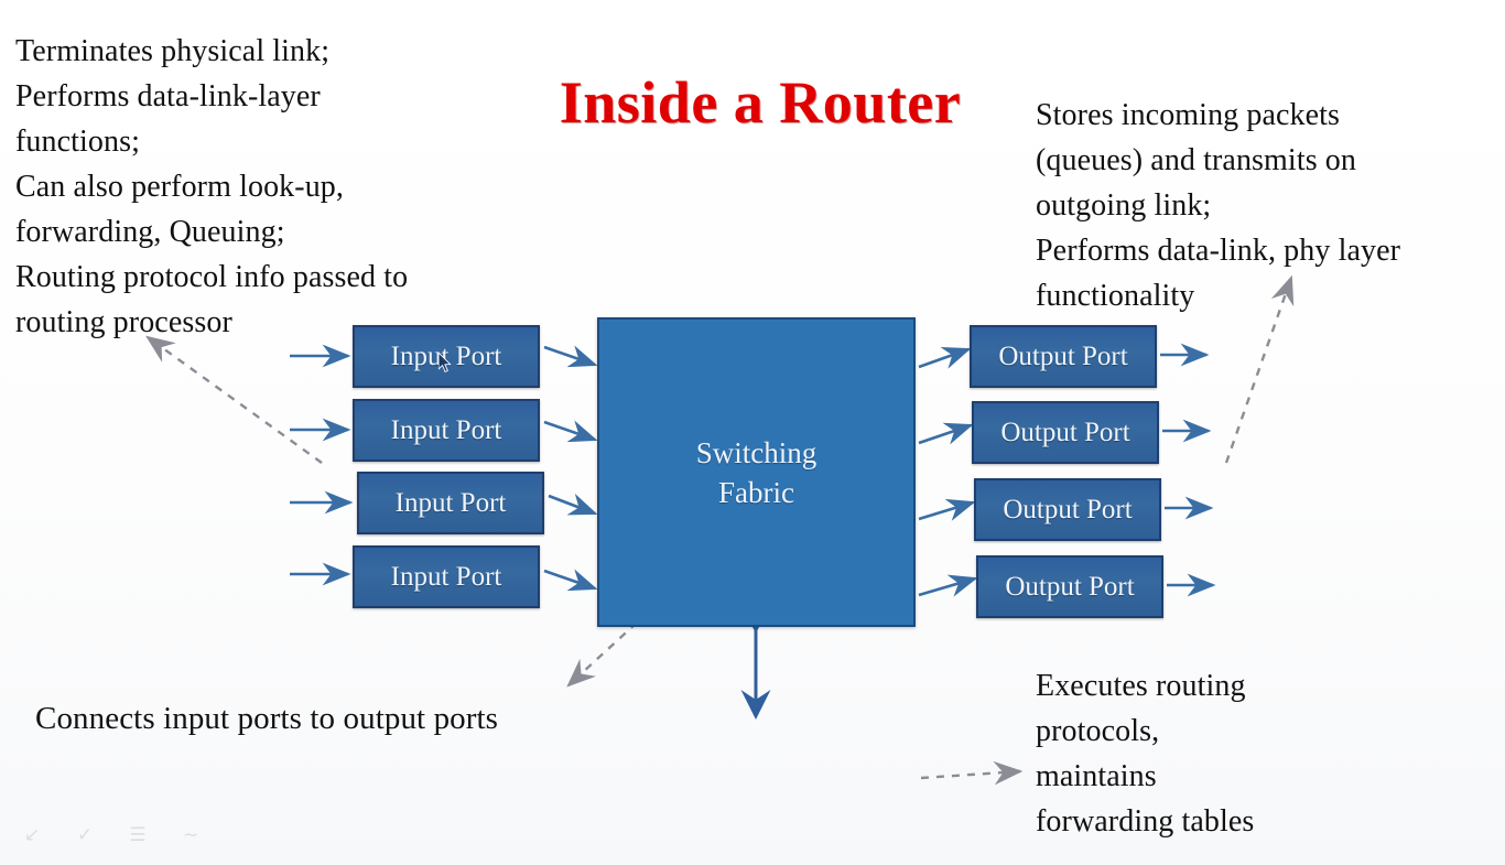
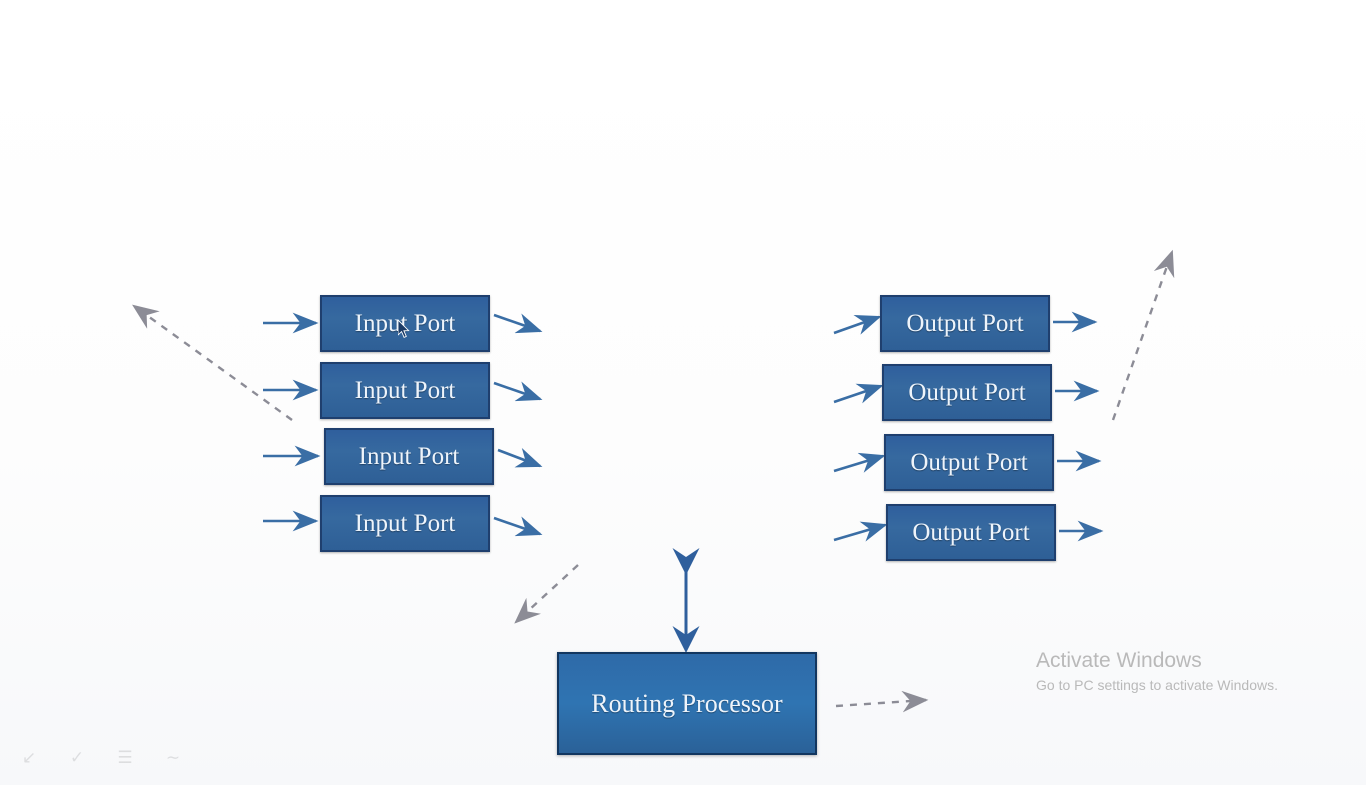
- Terminates physical link;
- Performs data-link-layer
- functions;
- Can also perform look-up,
- forwarding, Queuing;
- Routing protocol info passed to
- routing processor
- Stores incoming packets
- (queues) and transmits on
- outgoing link;
- Performs data-link, phy layer
- functionality
- Connects input ports to output ports
- Executes routing
- protocols,
- maintains
- forwarding tables
- Inside a Router
  Input Port
  Input Port
  Input Port
  Input Port
- Switching
- Fabric
  Output Port
  Output Port
  Output Port
  Output Port
+ Routing Processor
+ Activate Windows
+ Go to PC settings to activate Windows.
  ↙
  ✓
  ☰
  ∼
